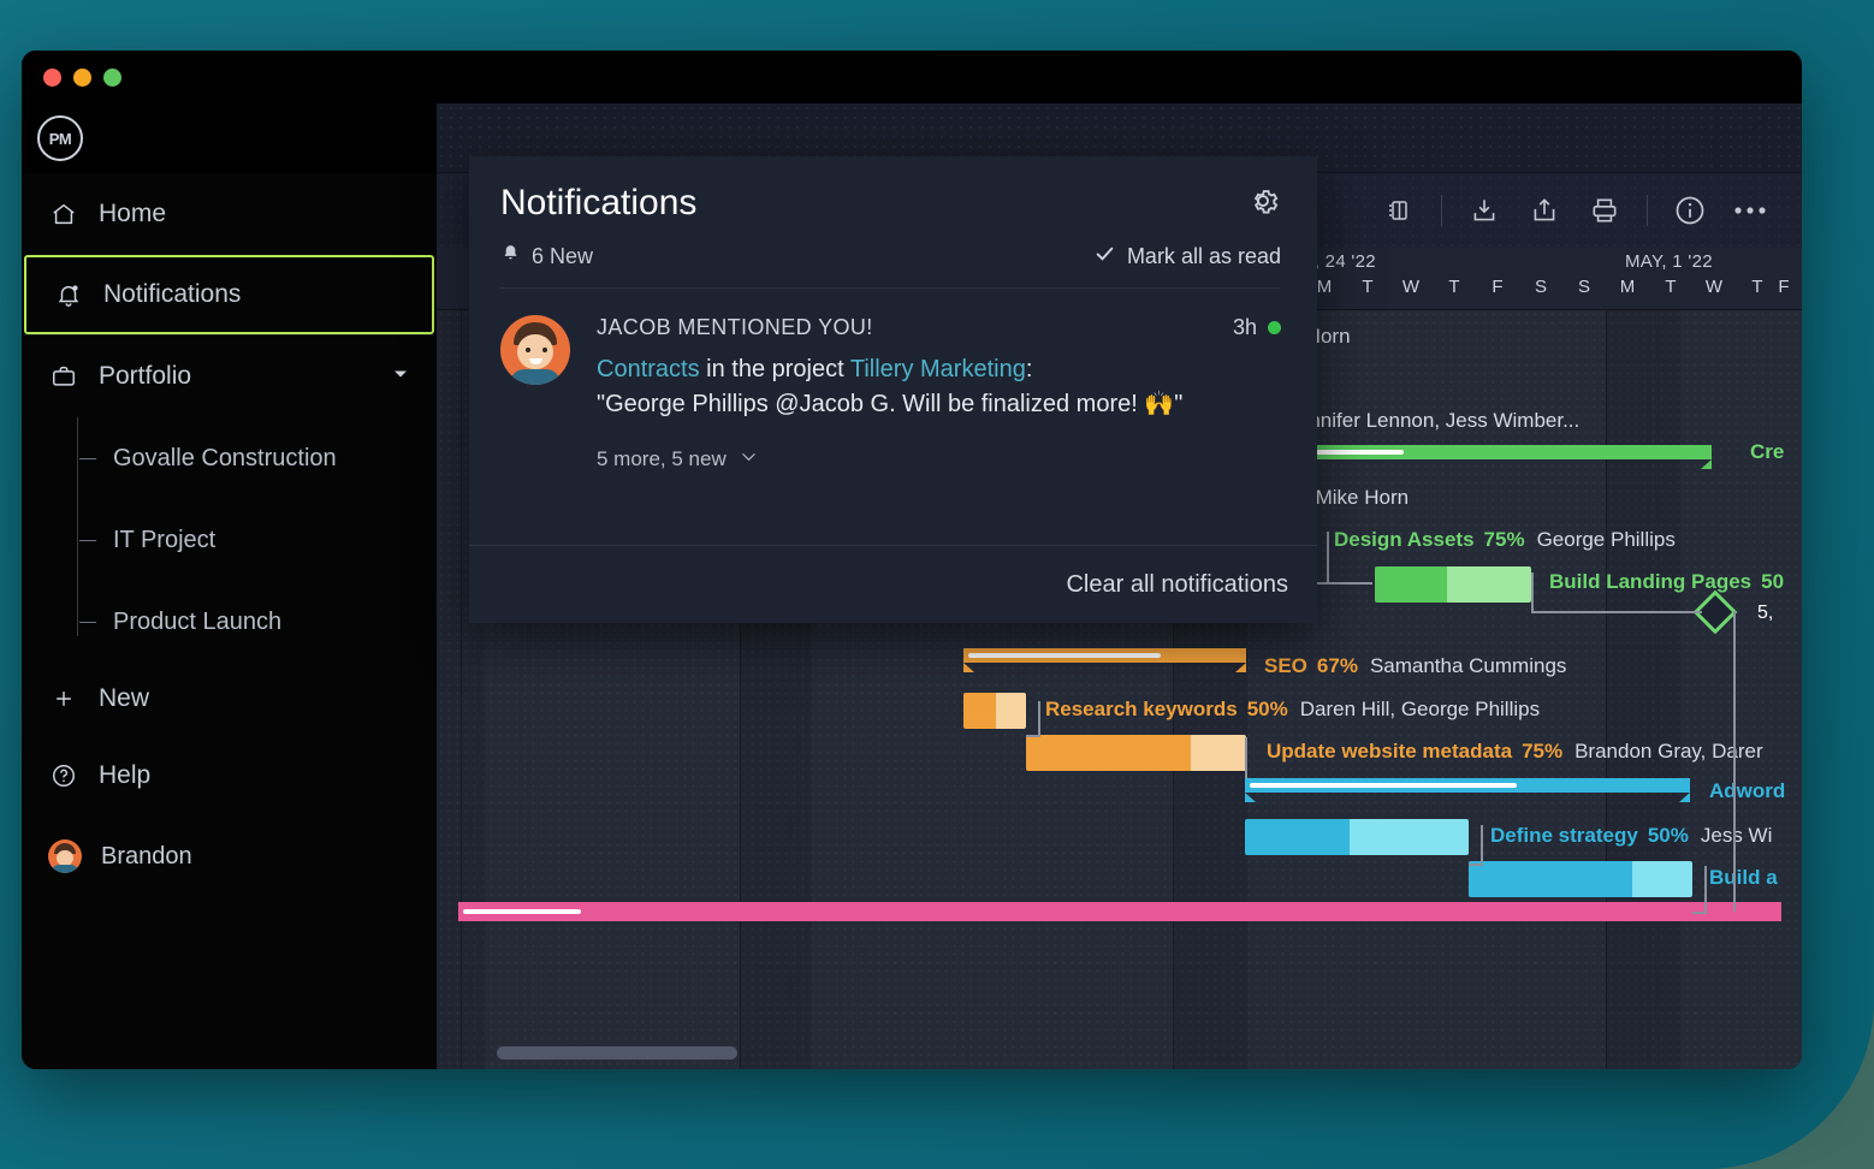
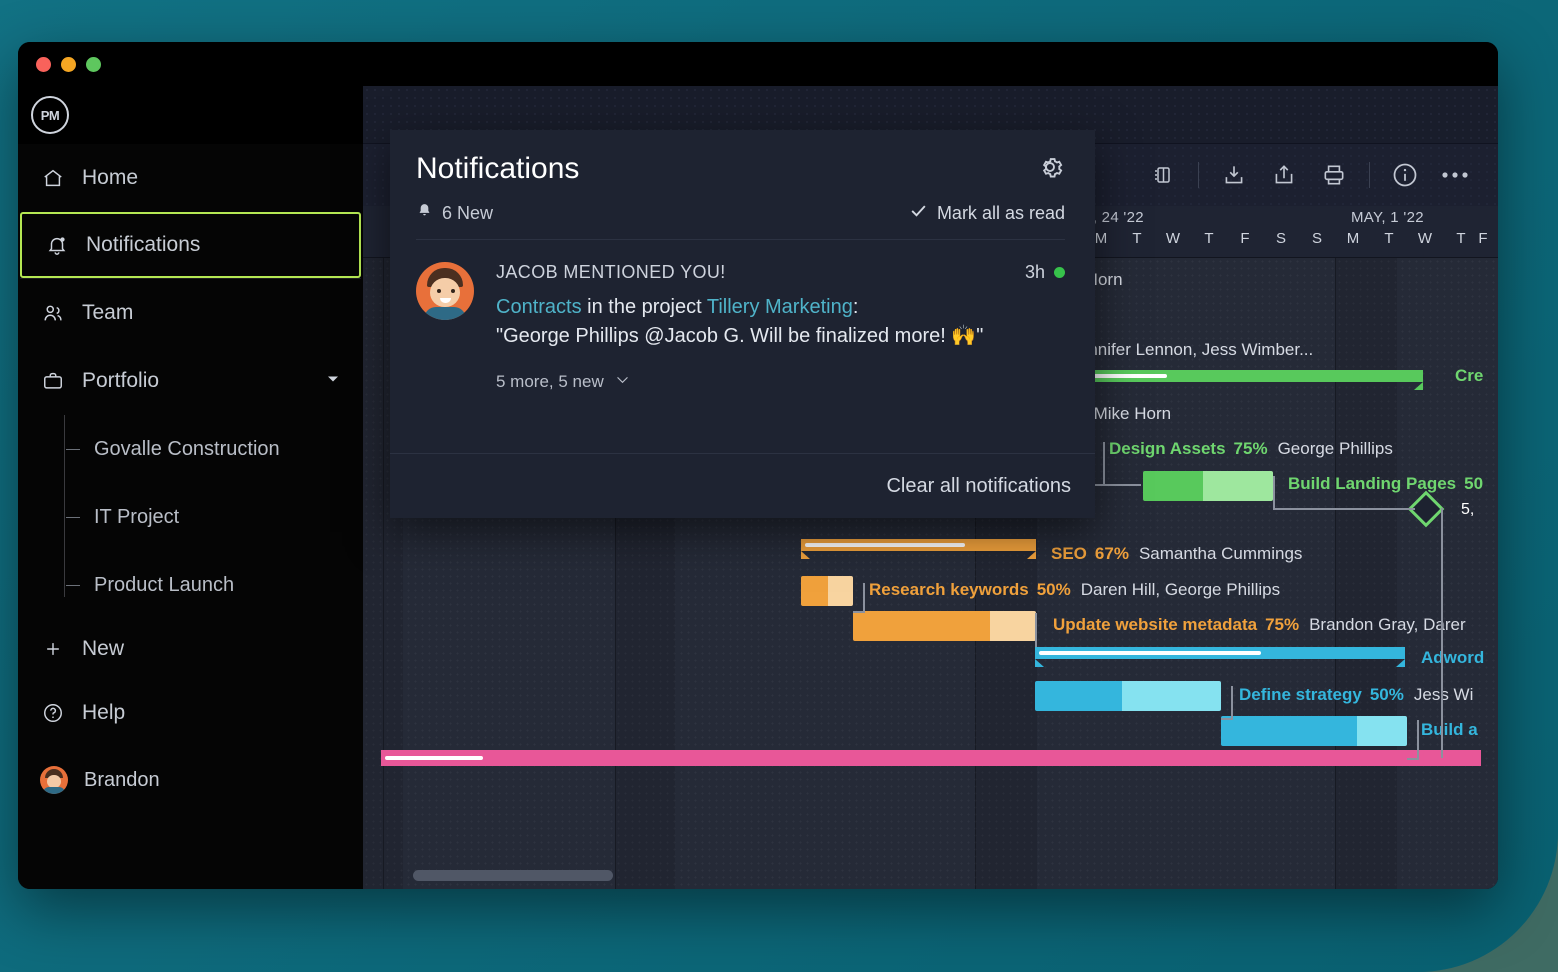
  PM
  Home
  Notifications
+ Team
  Portfolio
  Govalle Construction
  IT Project
  Product Launch
  New
  Help
  Brandon
  MAY, 1 '22
  M
  T
  W
  T
  F
  S
  S
  M
  T
  W
  T
  F
  nifer Lennon, Jess Wimber...
  Cre
  Design Assets 75% George Phillips
  Build Landing Pages 50
  5,
  SEO 67% Samantha Cummings
  Research keywords 50% Daren Hill, George Phillips
  Update website metadata 75% Brandon Gray, Drer
  Adword
  Define strategy 50% Jess Wi
  Build a
  Notifications
  6 New
  Mark all as read
  JACOB MENTIONED YOU!
  3h
  Contracts in the project Tillery Marketing:
  "George Phillips @Jacob G. Will be finalized more! 🙌"
  5 more, 5 new
  Clear all notifications
